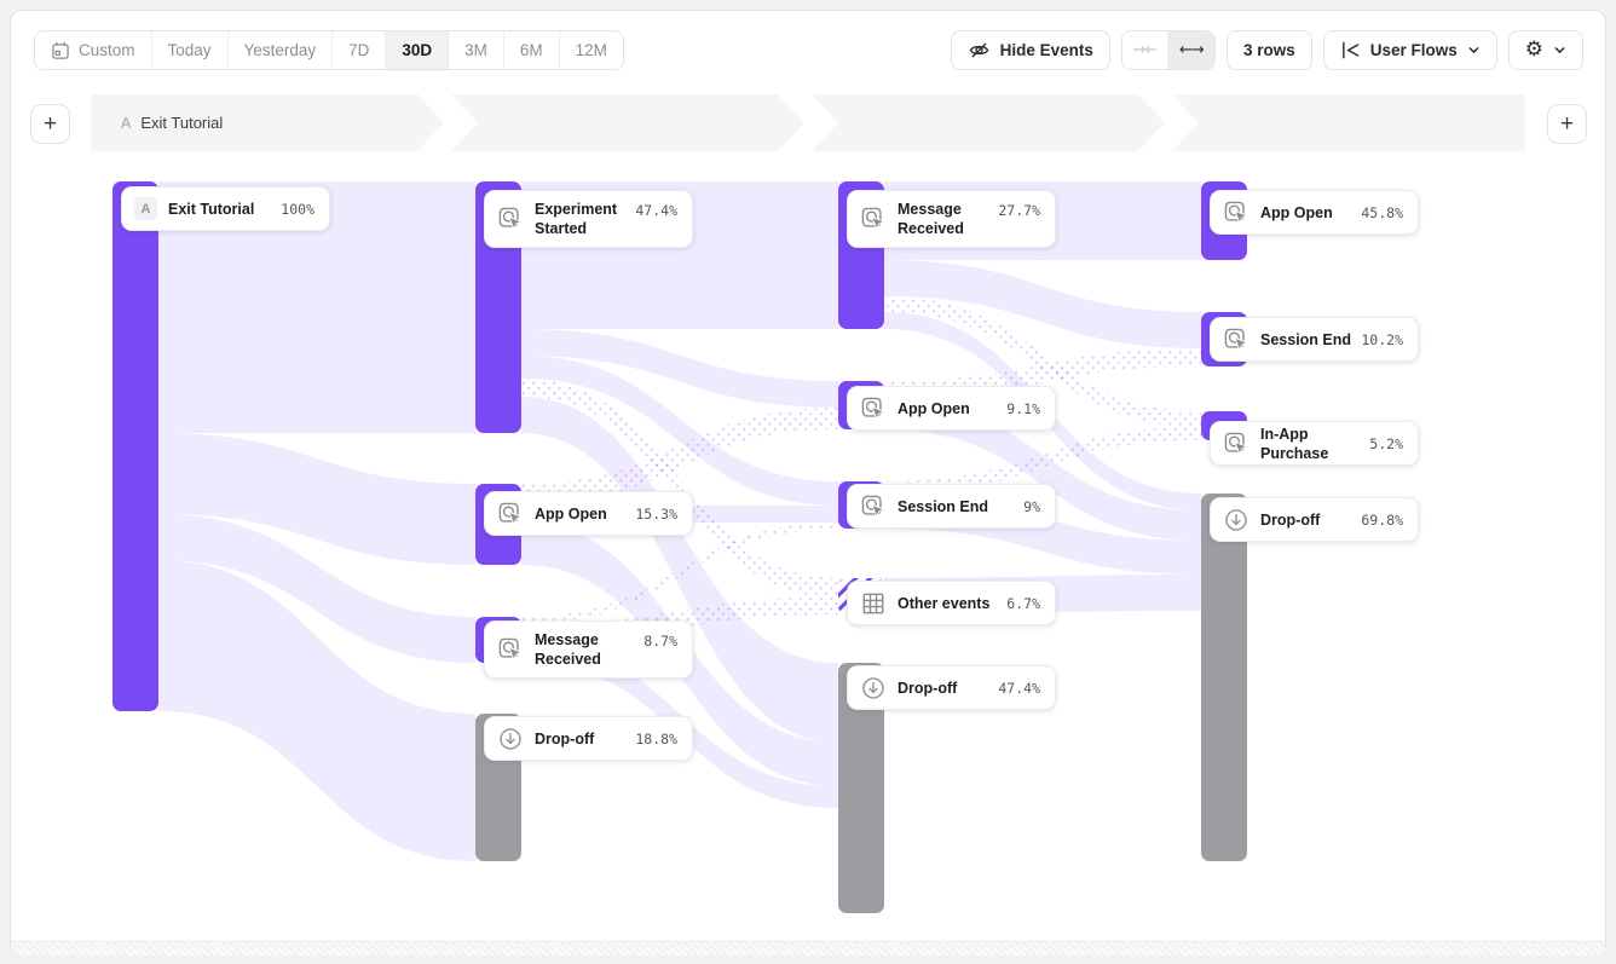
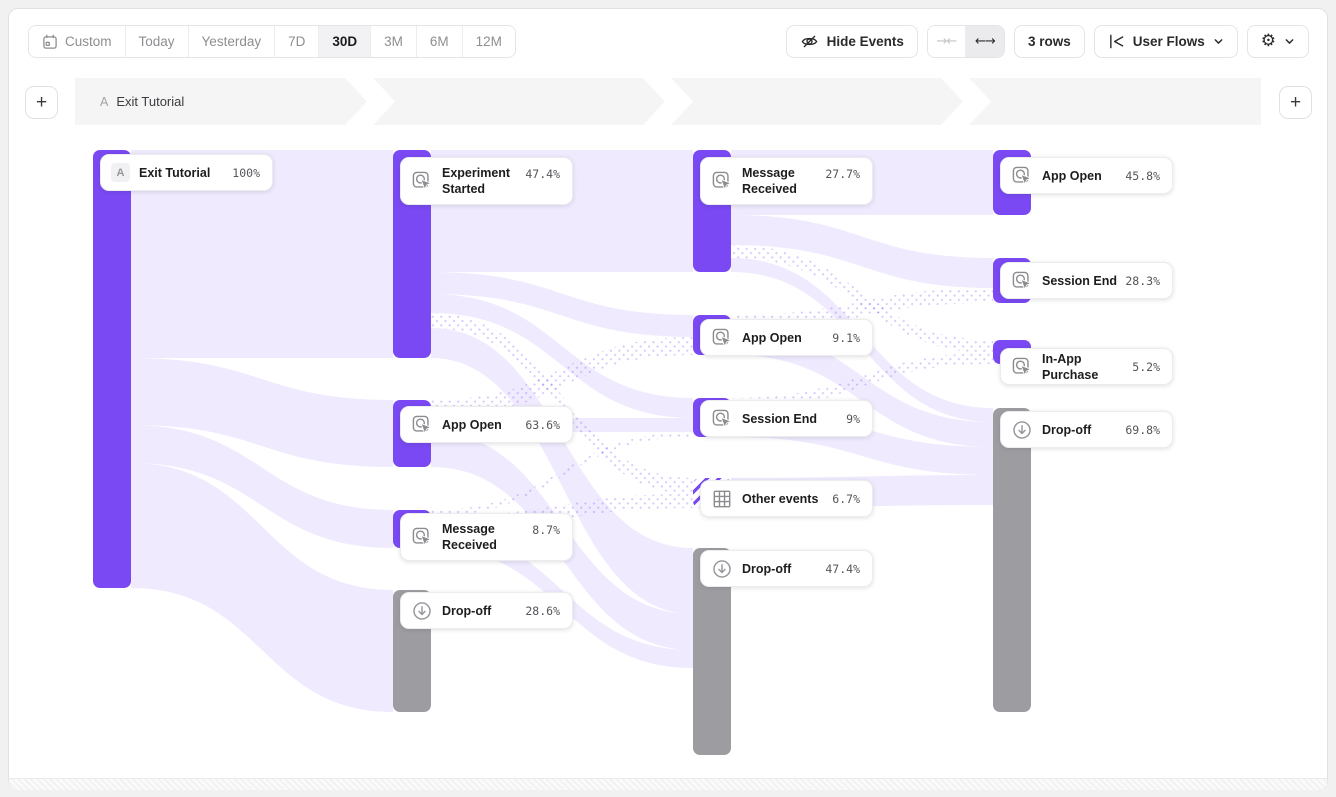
  A
  Exit Tutorial
  100%
  Experiment Started
  47.4%
  App Open
- 15.3%
+ 63.6%
  Message Received
  8.7%
  Drop-off
- 18.8%
+ 28.6%
  Message Received
  27.7%
  App Open
  9.1%
  Session End
  9%
  Other events
  6.7%
  Drop-off
  47.4%
  App Open
  45.8%
  Session End
- 10.2%
+ 28.3%
  In-App Purchase
  5.2%
  Drop-off
  69.8%
  Custom
  Today
  Yesterday
  7D
  30D
  3M
  6M
  12M
  Hide Events
  →←
  ←→
  3 rows
  User Flows
  ⚙
  +
  A
  Exit Tutorial
  +
